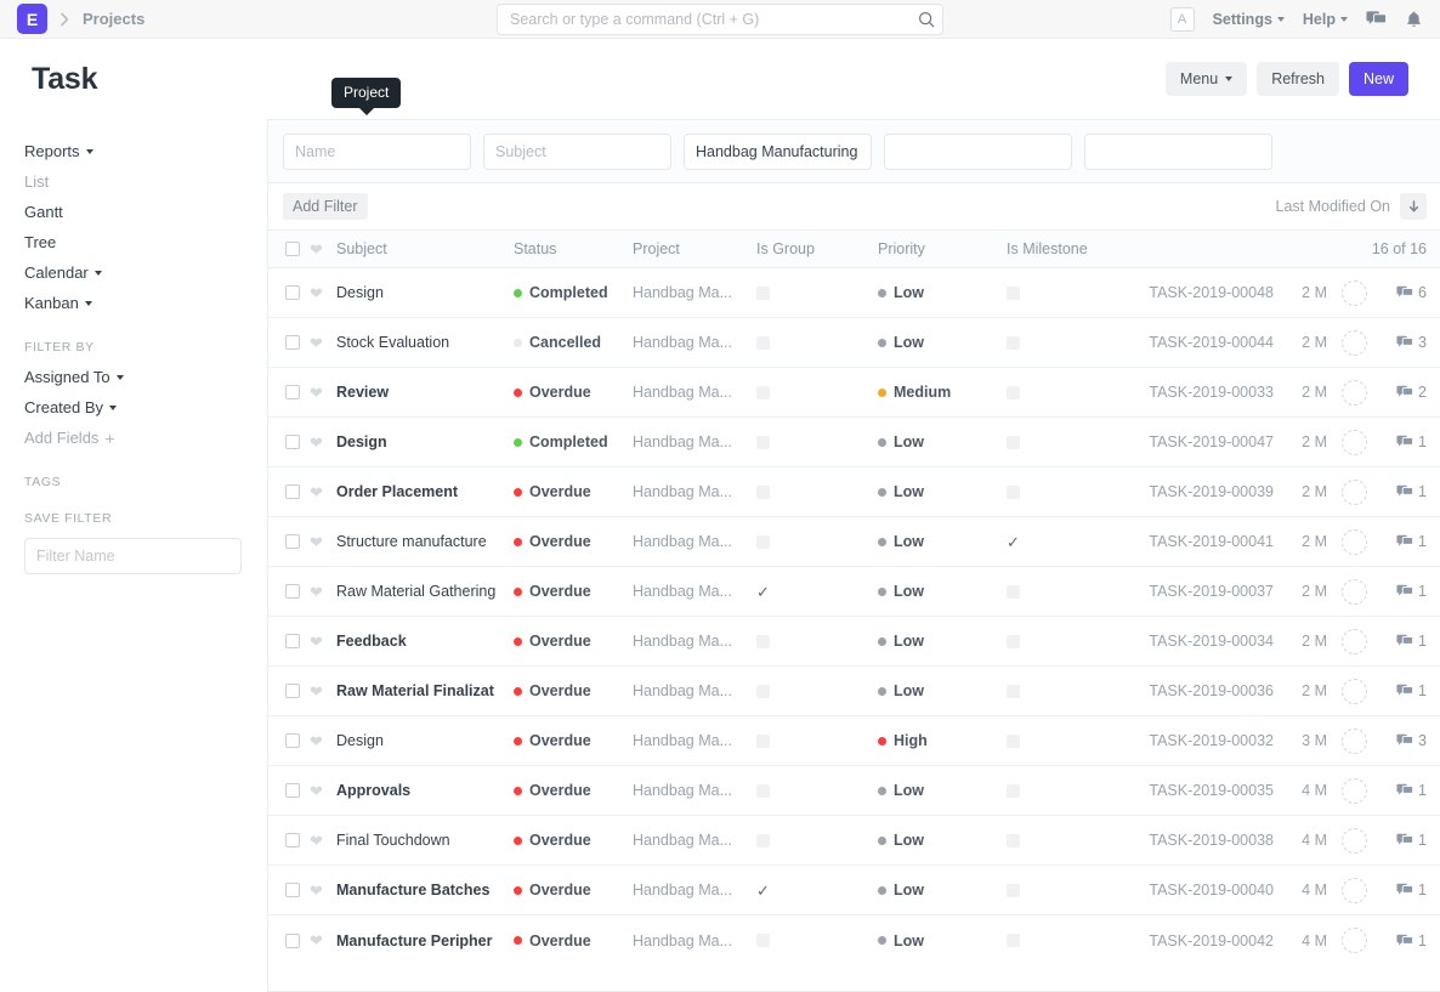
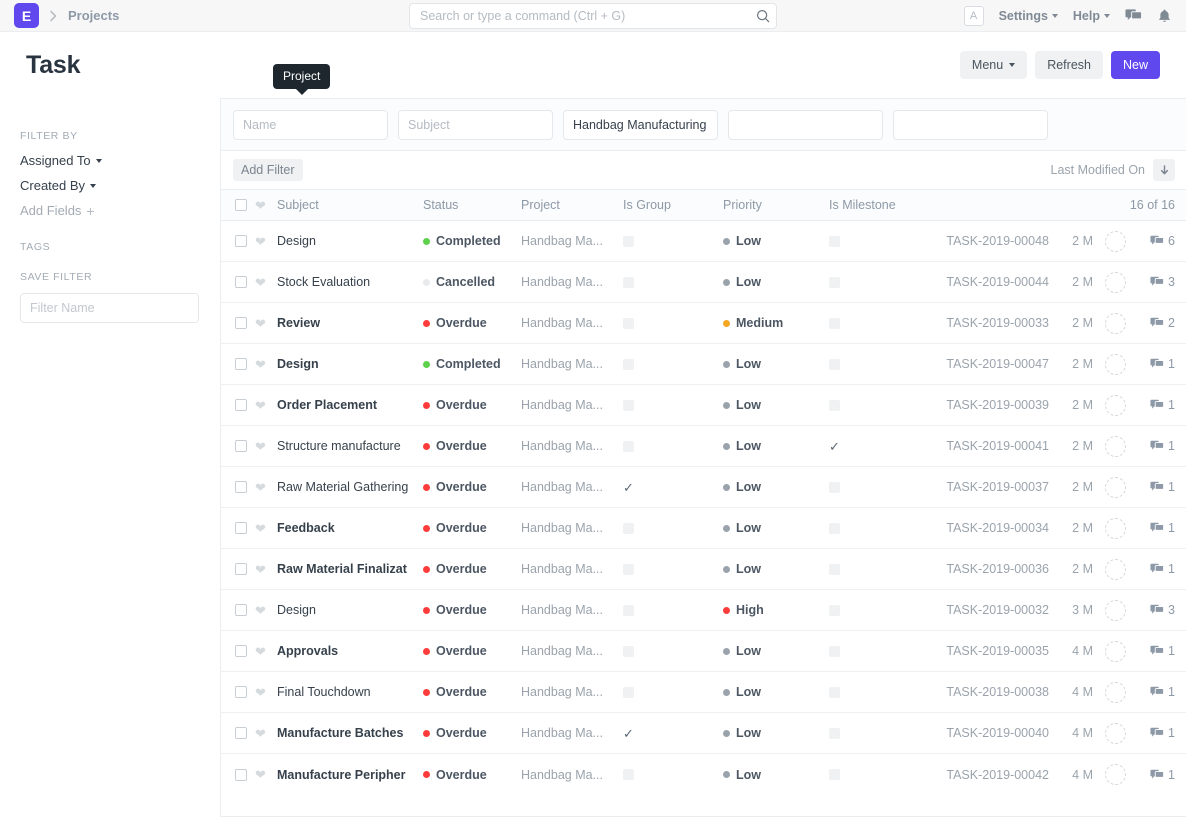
  E
  Projects
  Search or type a command (Ctrl + G)
  A
  Settings
  Help
  Task
  Menu
  Refresh
  New
- Reports
- List
- Gantt
- Tree
- Calendar
- Kanban
  FILTER BY
  Assigned To
  Created By
  Add Fields
  +
  TAGS
  SAVE FILTER
  Filter Name
  Name
  Subject
  Handbag Manufacturing
  Project
  Add Filter
  Last Modified On
  ❤
  Subject
  Status
  Project
  Is Group
  Priority
  Is Milestone
  16 of 16
  ❤
  Design
  Completed
  Handbag Ma...
  Low
  TASK-2019-00048
  2 M
  6
  ❤
  Stock Evaluation
  Cancelled
  Handbag Ma...
  Low
  TASK-2019-00044
  2 M
  3
  ❤
  Review
  Overdue
  Handbag Ma...
  Medium
  TASK-2019-00033
  2 M
  2
  ❤
  Design
  Completed
  Handbag Ma...
  Low
  TASK-2019-00047
  2 M
  1
  ❤
  Order Placement
  Overdue
  Handbag Ma...
  Low
  TASK-2019-00039
  2 M
  1
  ❤
  Structure manufacture
  Overdue
  Handbag Ma...
  Low
  ✓
  TASK-2019-00041
  2 M
  1
  ❤
  Raw Material Gathering
  Overdue
  Handbag Ma...
  ✓
  Low
  TASK-2019-00037
  2 M
  1
  ❤
  Feedback
  Overdue
  Handbag Ma...
  Low
  TASK-2019-00034
  2 M
  1
  ❤
  Raw Material Finalizat
  Overdue
  Handbag Ma...
  Low
  TASK-2019-00036
  2 M
  1
  ❤
  Design
  Overdue
  Handbag Ma...
  High
  TASK-2019-00032
  3 M
  3
  ❤
  Approvals
  Overdue
  Handbag Ma...
  Low
  TASK-2019-00035
  4 M
  1
  ❤
  Final Touchdown
  Overdue
  Handbag Ma...
  Low
  TASK-2019-00038
  4 M
  1
  ❤
  Manufacture Batches
  Overdue
  Handbag Ma...
  ✓
  Low
  TASK-2019-00040
  4 M
  1
  ❤
  Manufacture Peripher
  Overdue
  Handbag Ma...
  Low
  TASK-2019-00042
  4 M
  1
